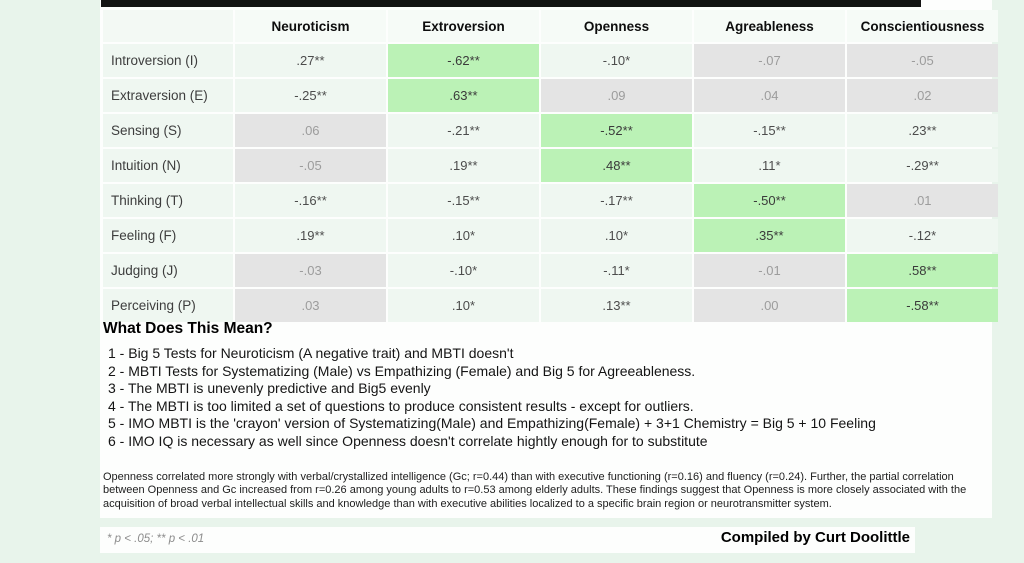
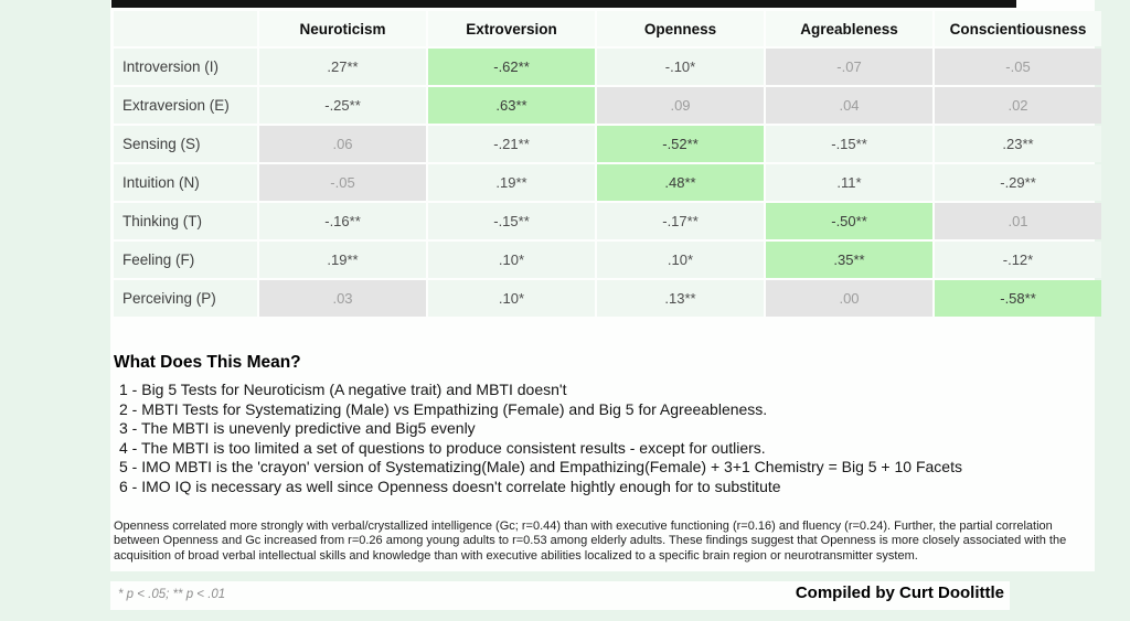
  	Neuroticism	Extroversion	Openness	Agreableness	Conscientiousness
  Introversion (I)	.27**	-.62**	-.10*	-.07	-.05
  Extraversion (E)	-.25**	.63**	.09	.04	.02
  Sensing (S)	.06	-.21**	-.52**	-.15**	.23**
  Intuition (N)	-.05	.19**	.48**	.11*	-.29**
  Thinking (T)	-.16**	-.15**	-.17**	-.50**	.01
  Feeling (F)	.19**	.10*	.10*	.35**	-.12*
- Judging (J)	-.03	-.10*	-.11*	-.01	.58**
  Perceiving (P)	.03	.10*	.13**	.00	-.58**
  What Does This Mean?
  1 - Big 5 Tests for Neuroticism (A negative trait) and MBTI doesn't
  2 - MBTI Tests for Systematizing (Male) vs Empathizing (Female) and Big 5 for Agreeableness.
  3 - The MBTI is unevenly predictive and Big5 evenly
  4 - The MBTI is too limited a set of questions to produce consistent results - except for outliers.
- 5 - IMO MBTI is the 'crayon' version of Systematizing(Male) and Empathizing(Female) + 3+1 Chemistry = Big 5 + 10 Feeling
+ 5 - IMO MBTI is the 'crayon' version of Systematizing(Male) and Empathizing(Female) + 3+1 Chemistry = Big 5 + 10 Facets
  6 - IMO IQ is necessary as well since Openness doesn't correlate hightly enough for to substitute
  Openness correlated more strongly with verbal/crystallized intelligence (Gc; r=0.44) than with executive functioning (r=0.16) and fluency (r=0.24). Further, the partial correlation between Openness and Gc increased from r=0.26 among young adults to r=0.53 among elderly adults. These findings suggest that Openness is more closely associated with the acquisition of broad verbal intellectual skills and knowledge than with executive abilities localized to a specific brain region or neurotransmitter system.
  * p < .05; ** p < .01
  Compiled by Curt Doolittle
